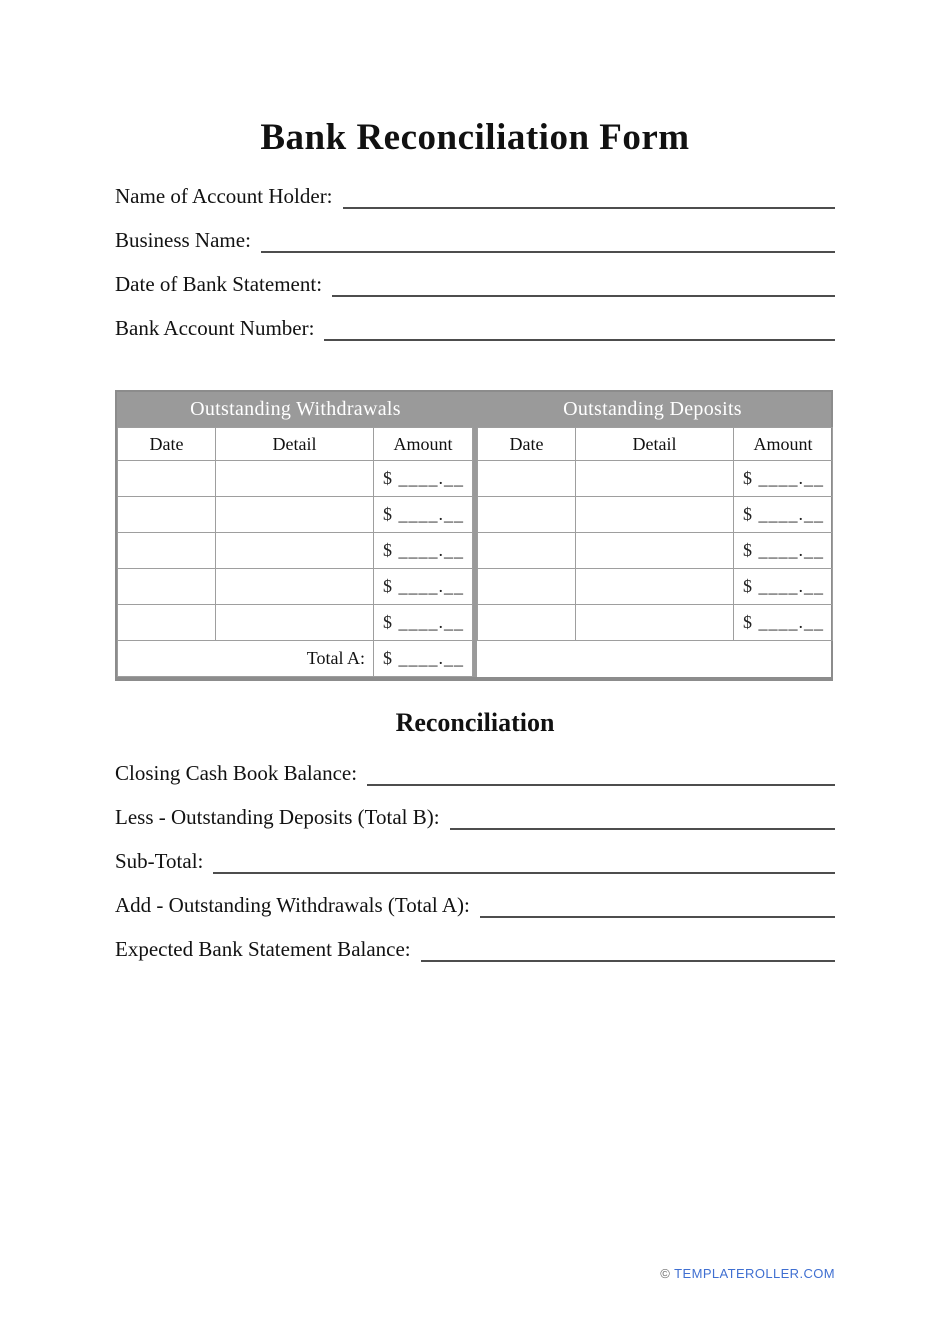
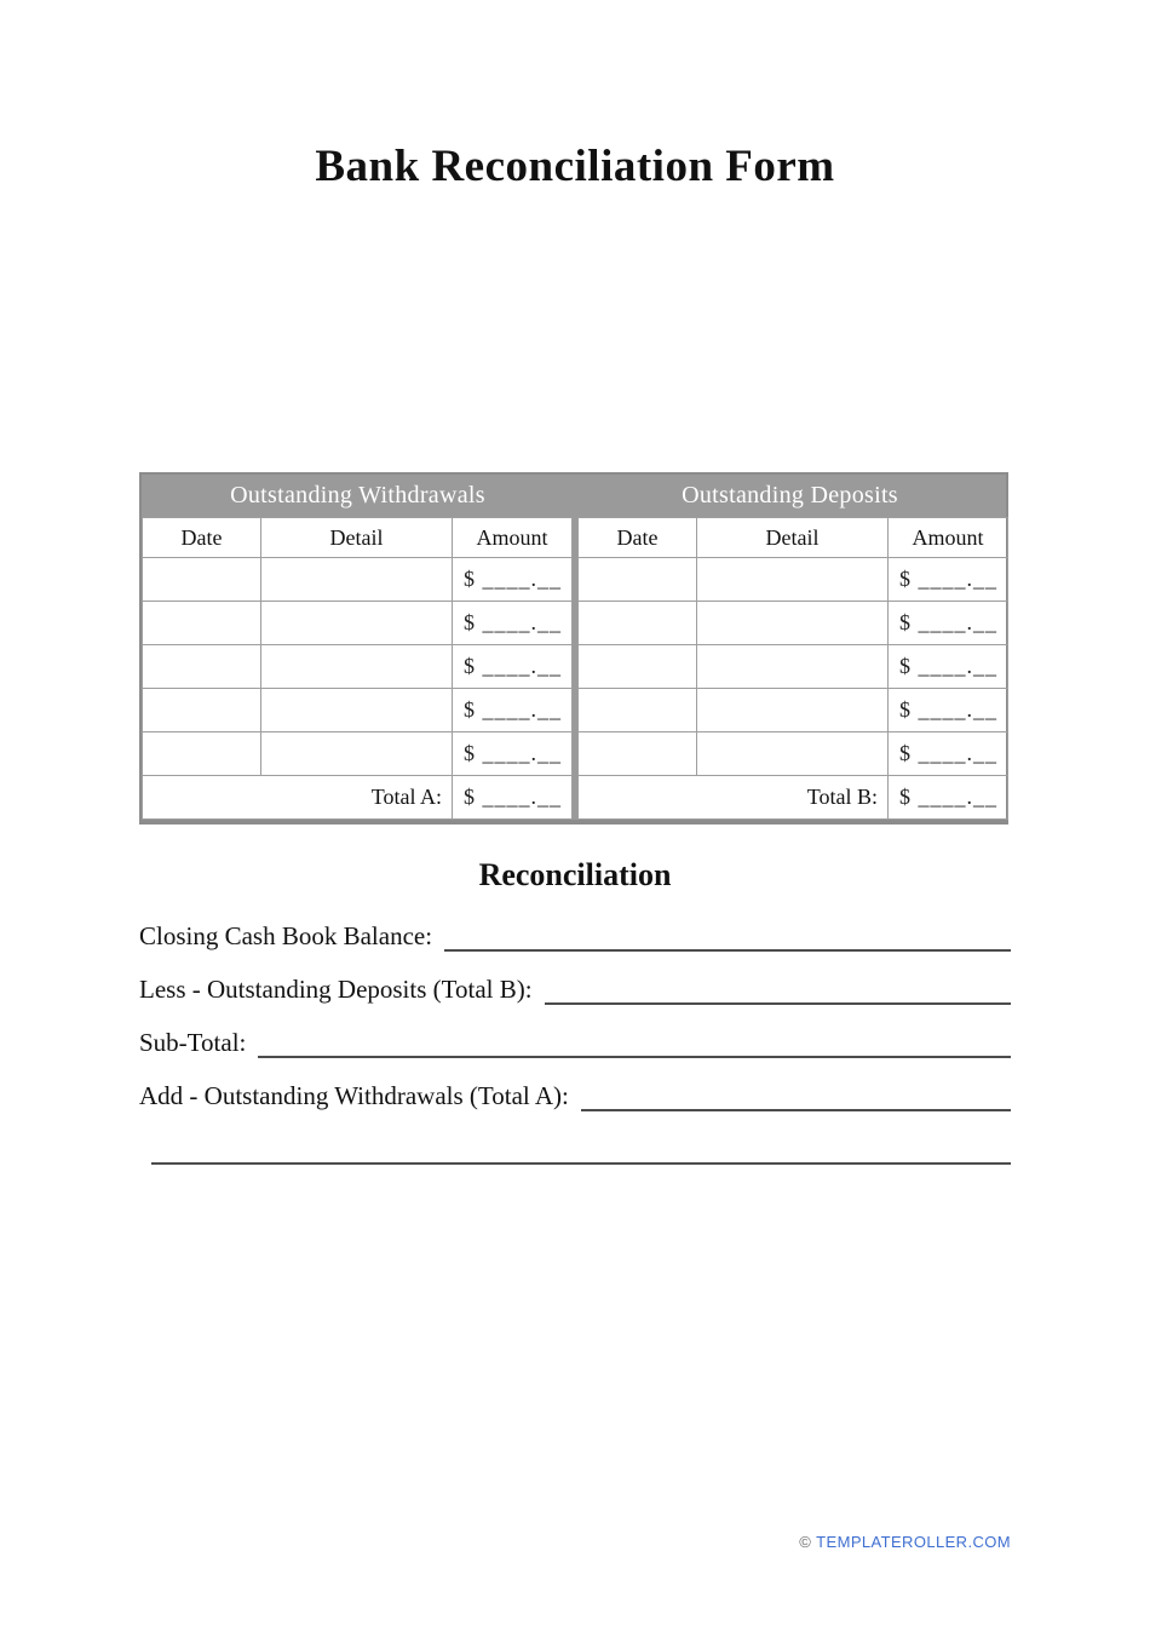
  Bank Reconciliation Form
- Name of Account Holder:
- Business Name:
- Date of Bank Statement:
- Bank Account Number:
  Outstanding Withdrawals
  Outstanding Deposits
  Date	Detail	Amount
  		$ ____.__
  		$ ____.__
  		$ ____.__
  		$ ____.__
  		$ ____.__
  Total A:	$ ____.__
  Date	Detail	Amount
  		$ ____.__
  		$ ____.__
  		$ ____.__
  		$ ____.__
  		$ ____.__
+ Total B:	$ ____.__
  Reconciliation
  Closing Cash Book Balance:
  Less - Outstanding Deposits (Total B):
  Sub-Total:
  Add - Outstanding Withdrawals (Total A):
- Expected Bank Statement Balance:
  © TEMPLATEROLLER.COM
